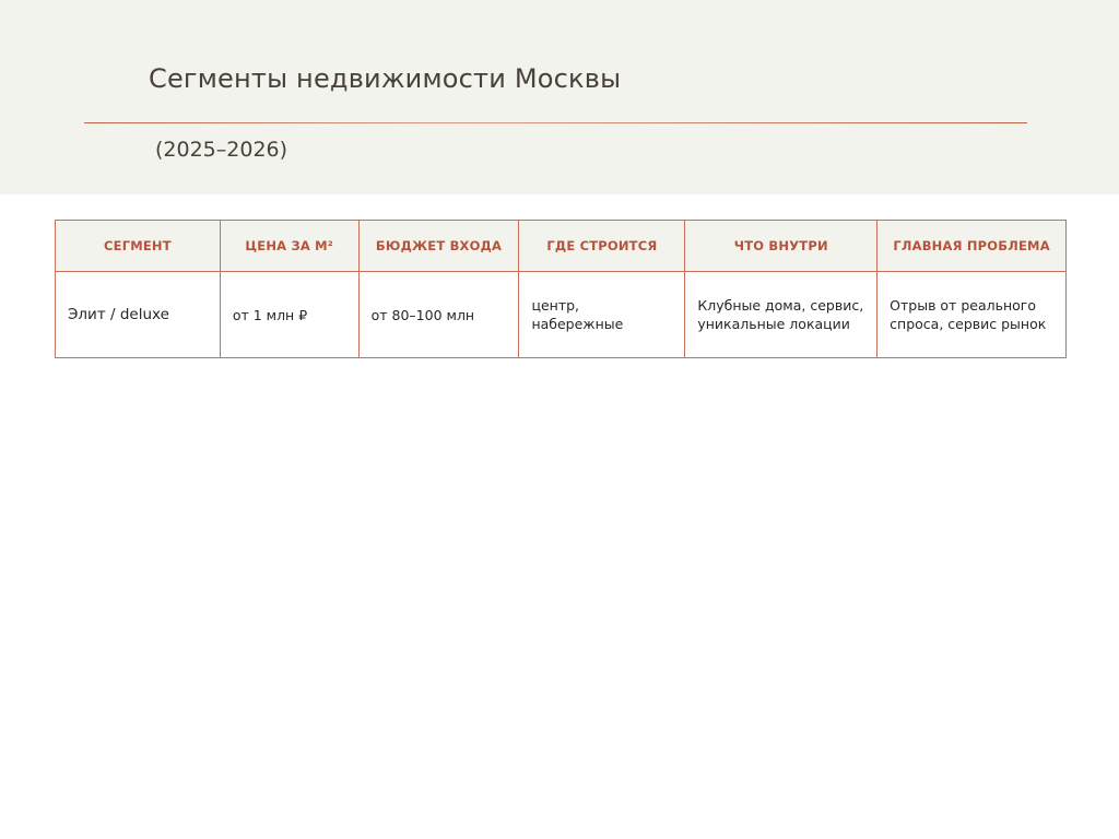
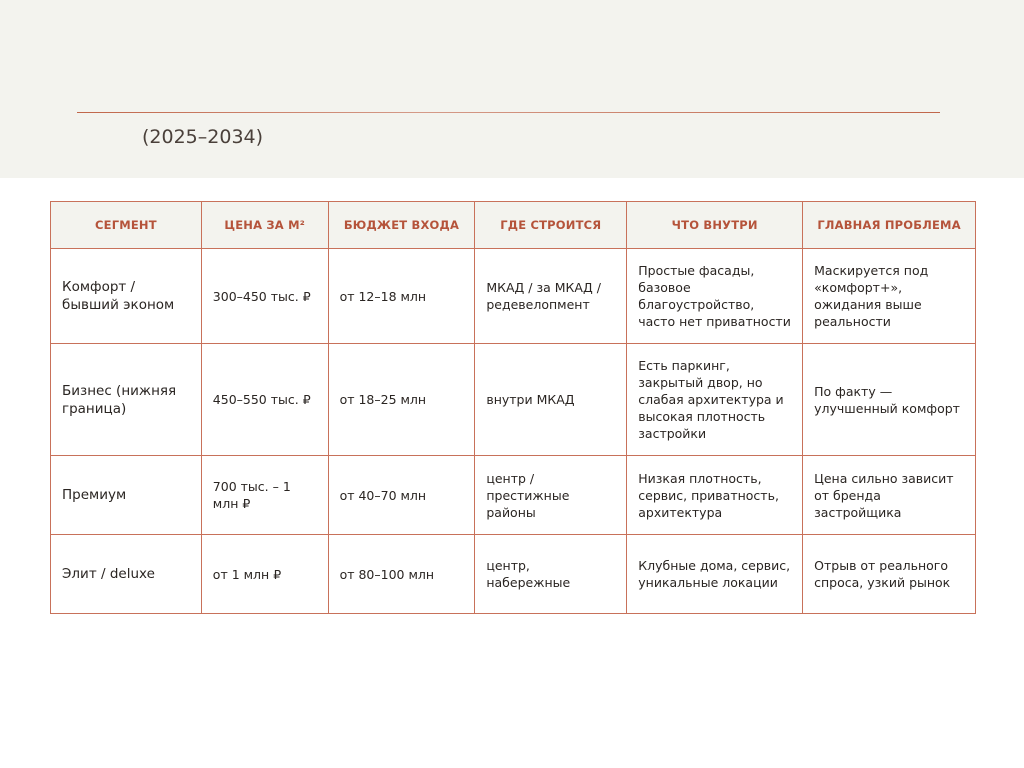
- Сегменты недвижимости Москвы
- (2025–2026)
+ (2025–2034)
  СЕГМЕНТ	ЦЕНА ЗА М²	БЮДЖЕТ ВХОДА	ГДЕ СТРОИТСЯ	ЧТО ВНУТРИ	ГЛАВНАЯ ПРОБЛЕМА
+ Комфорт / бывший эконом	300–450 тыс. ₽	от 12–18 млн	МКАД / за МКАД / редевелопмент	Простые фасады, базовое благоустройство, часто нет приватности	Маскируется под «комфорт+», ожидания выше реальности
+ Бизнес (нижняя граница)	450–550 тыс. ₽	от 18–25 млн	внутри МКАД	Есть паркинг, закрытый двор, но слабая архитектура и высокая плотность застройки	По факту — улучшенный комфорт
+ Премиум	700 тыс. – 1 млн ₽	от 40–70 млн	центр / престижные районы	Низкая плотность, сервис, приватность, архитектура	Цена сильно зависит от бренда застройщика
- Элит / deluxe	от 1 млн ₽	от 80–100 млн	центр, набережные	Клубные дома, сервис, уникальные локации	Отрыв от реального спроса, сервис рынок
+ Элит / deluxe	от 1 млн ₽	от 80–100 млн	центр, набережные	Клубные дома, сервис, уникальные локации	Отрыв от реального спроса, узкий рынок
